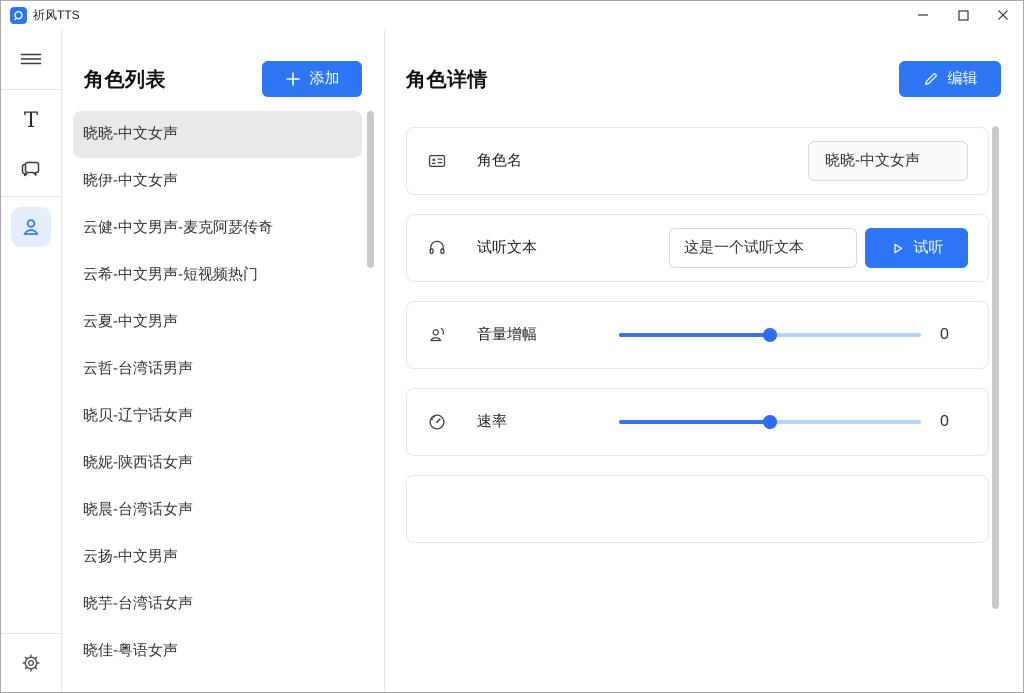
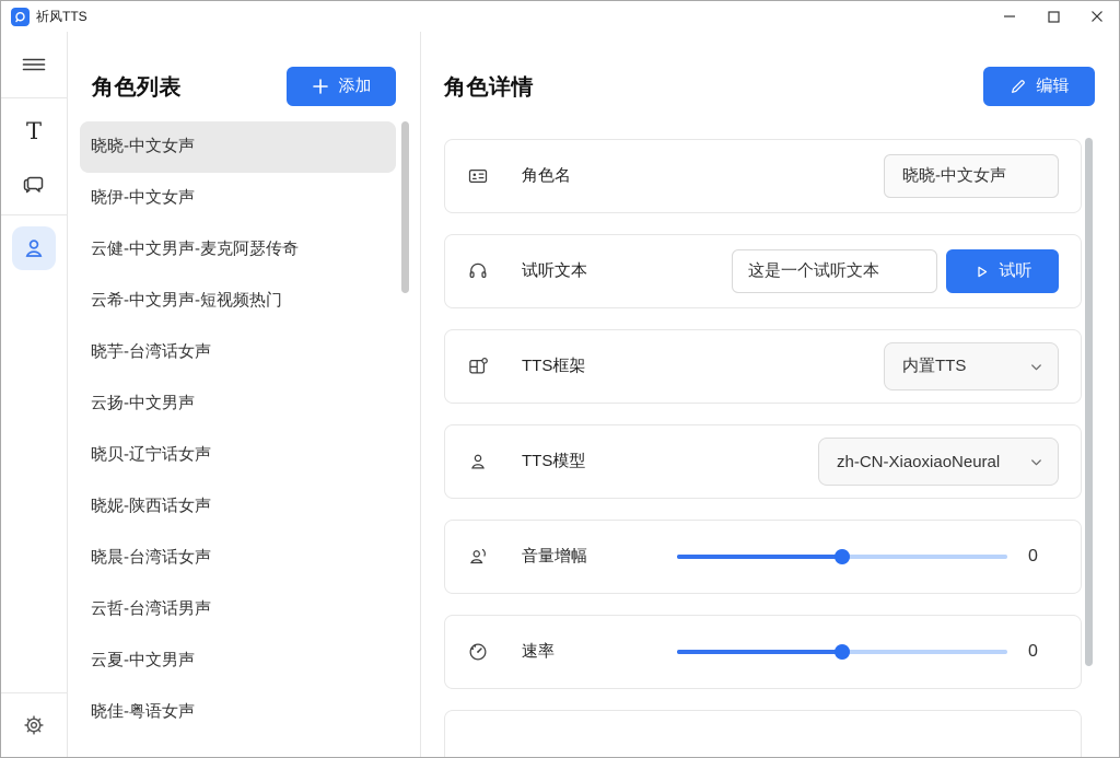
  祈风TTS
  T
  角色列表
  添加
  晓晓-中文女声
  晓伊-中文女声
  云健-中文男声-麦克阿瑟传奇
  云希-中文男声-短视频热门
- 云夏-中文男声
+ 晓芋-台湾话女声
- 云哲-台湾话男声
+ 云扬-中文男声
  晓贝-辽宁话女声
  晓妮-陕西话女声
  晓晨-台湾话女声
- 云扬-中文男声
+ 云哲-台湾话男声
- 晓芋-台湾话女声
+ 云夏-中文男声
  晓佳-粤语女声
  角色详情
  编辑
  角色名
  晓晓-中文女声
  试听文本
  这是一个试听文本
  试听
+ TTS框架
+ 内置TTS
+ TTS模型
+ zh-CN-XiaoxiaoNeural
  音量增幅
  0
  速率
  0
